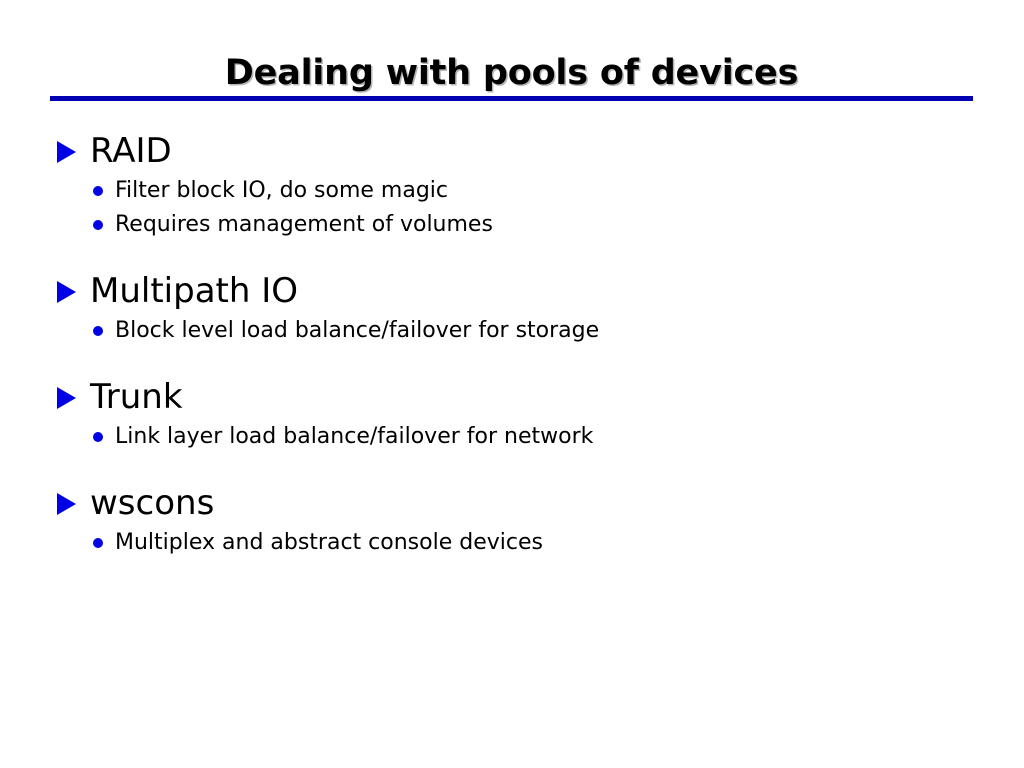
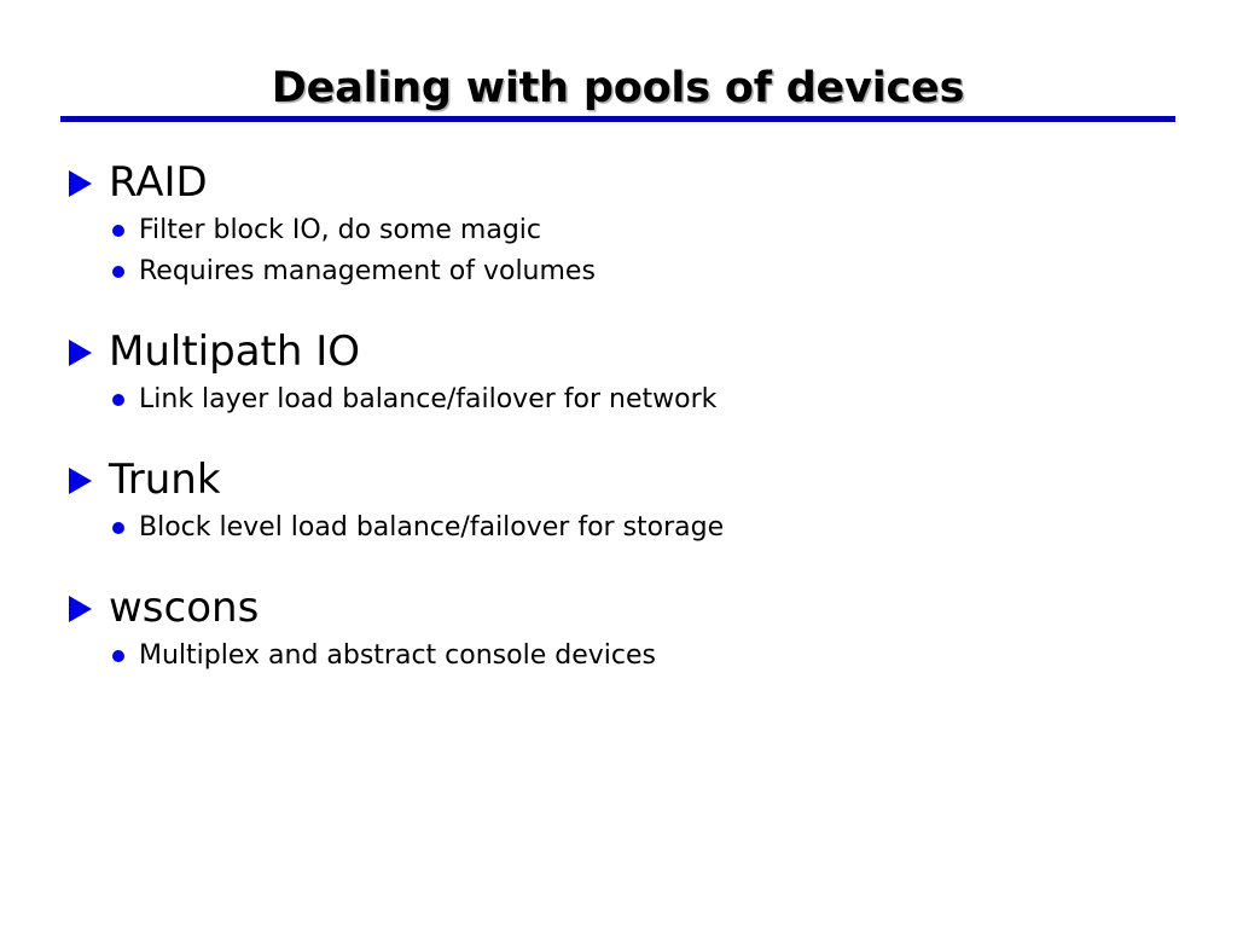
  Dealing with pools of devices
  RAID
  Filter block IO, do some magic
  Requires management of volumes
  Multipath IO
- Block level load balance/failover for storage
+ Link layer load balance/failover for network
  Trunk
- Link layer load balance/failover for network
+ Block level load balance/failover for storage
  wscons
  Multiplex and abstract console devices
